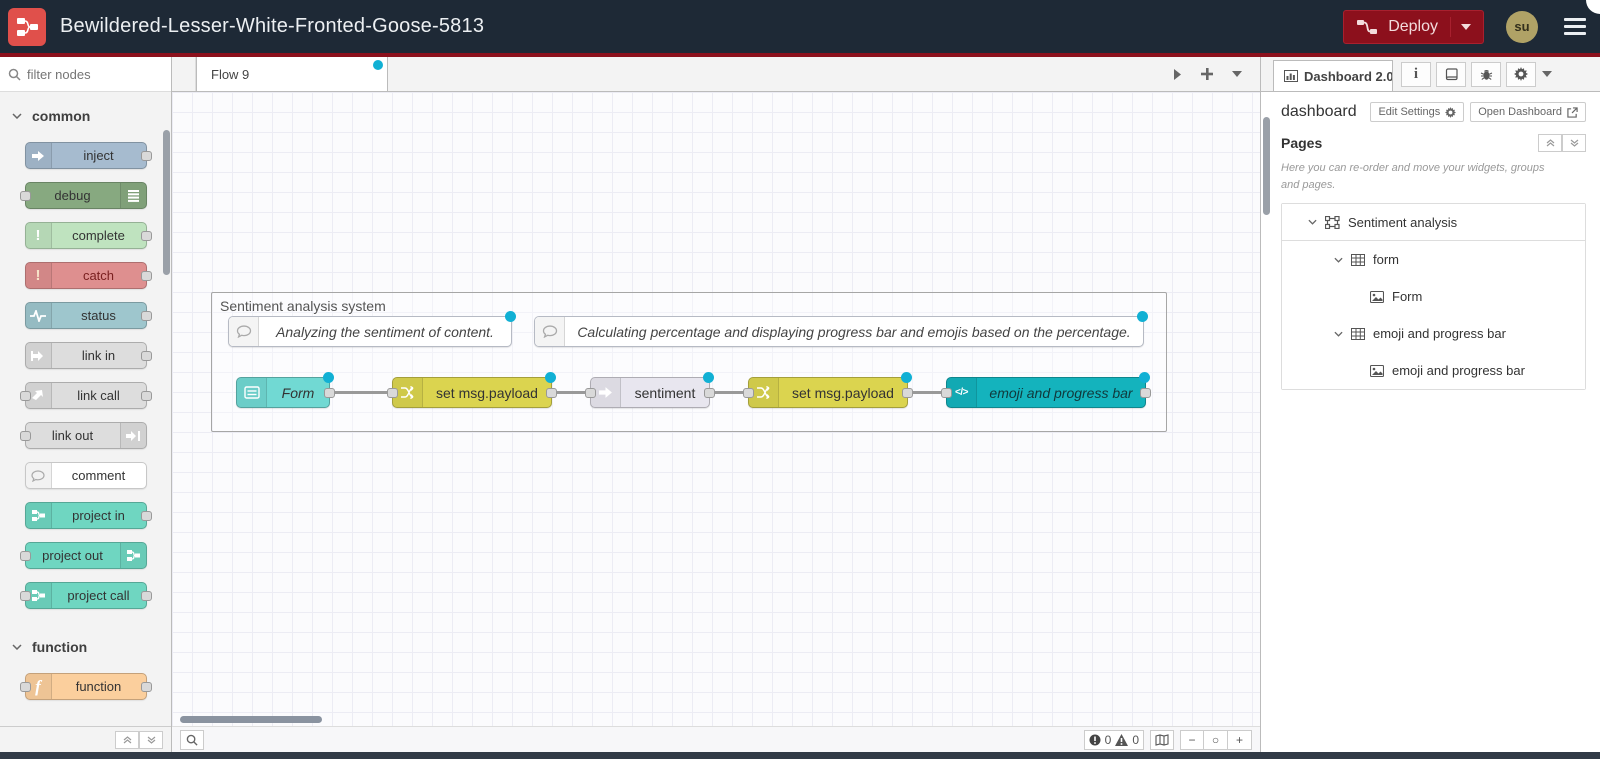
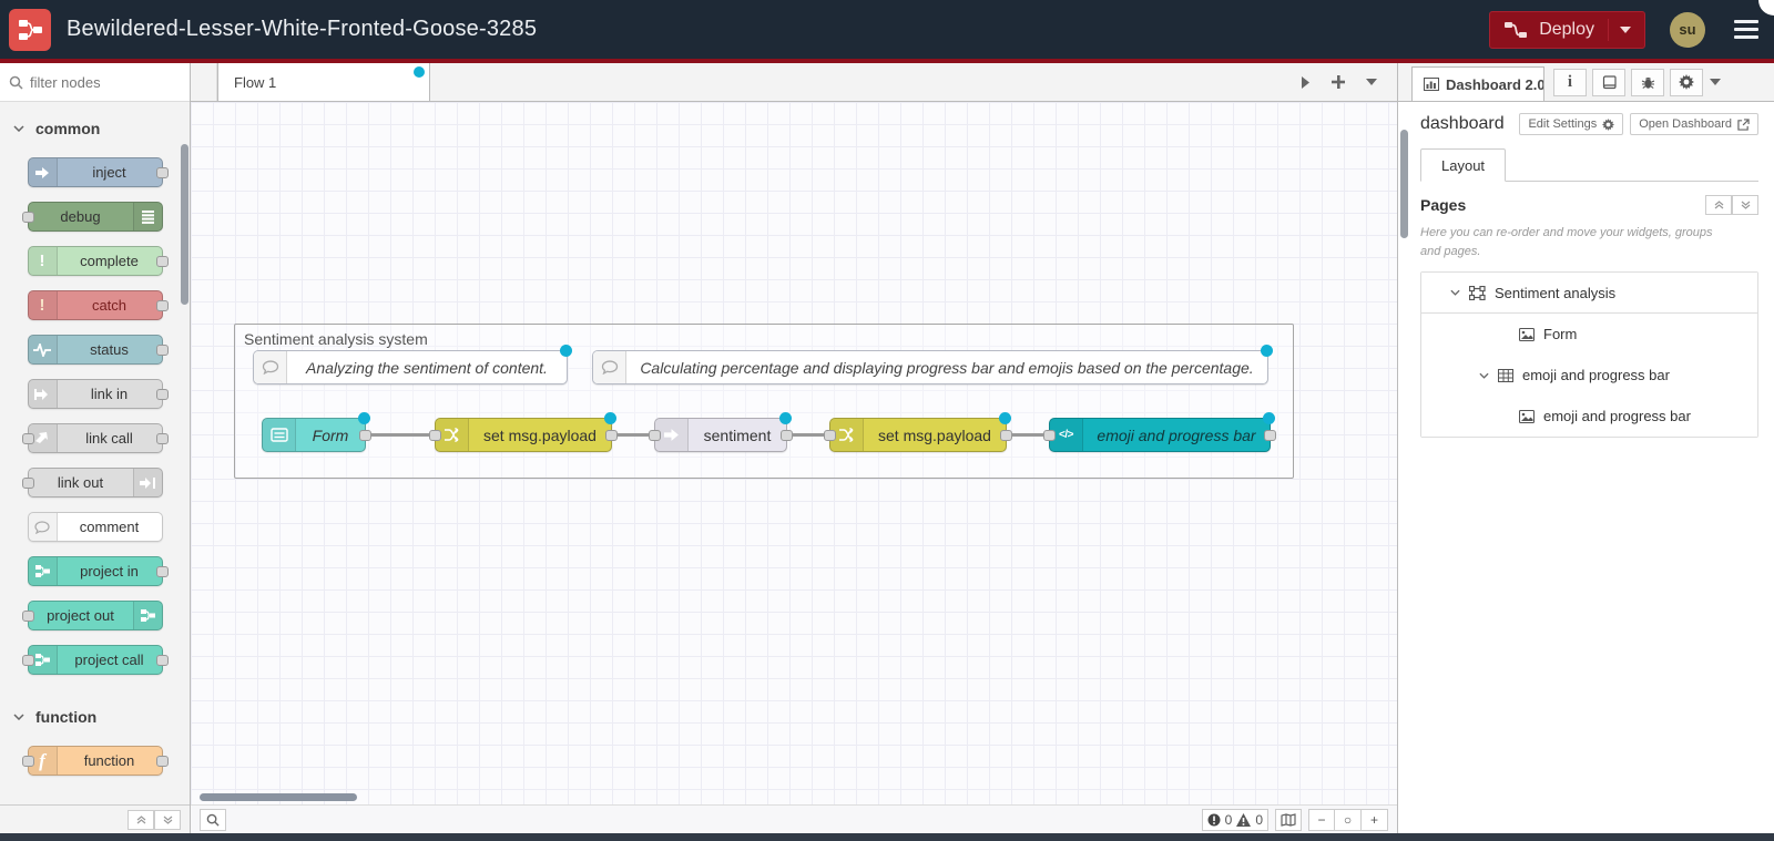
- Bewildered-Lesser-White-Fronted-Goose-5813
+ Bewildered-Lesser-White-Fronted-Goose-3285
  Deploy
  su
  filter nodes
  common
  inject
  debug
  !
  complete
  !
  catch
  status
  link in
  link call
  link out
  comment
  project in
  project out
  project call
  function
  f
  function
- Flow 9
+ Flow 1
  Sentiment analysis system
  Analyzing the sentiment of content.
  Calculating percentage and displaying progress bar and emojis based on the percentage.
  Form
  set msg.payload
  sentiment
  set msg.payload
  </>
  emoji and progress bar
  0
  0
  −
  ○
  +
  Dashboard 2.0
  i
  dashboard
  Edit Settings
  Open Dashboard
+ Layout
  Pages
  Here you can re-order and move your widgets, groups and pages.
  Sentiment analysis
- form
  Form
  emoji and progress bar
  emoji and progress bar
